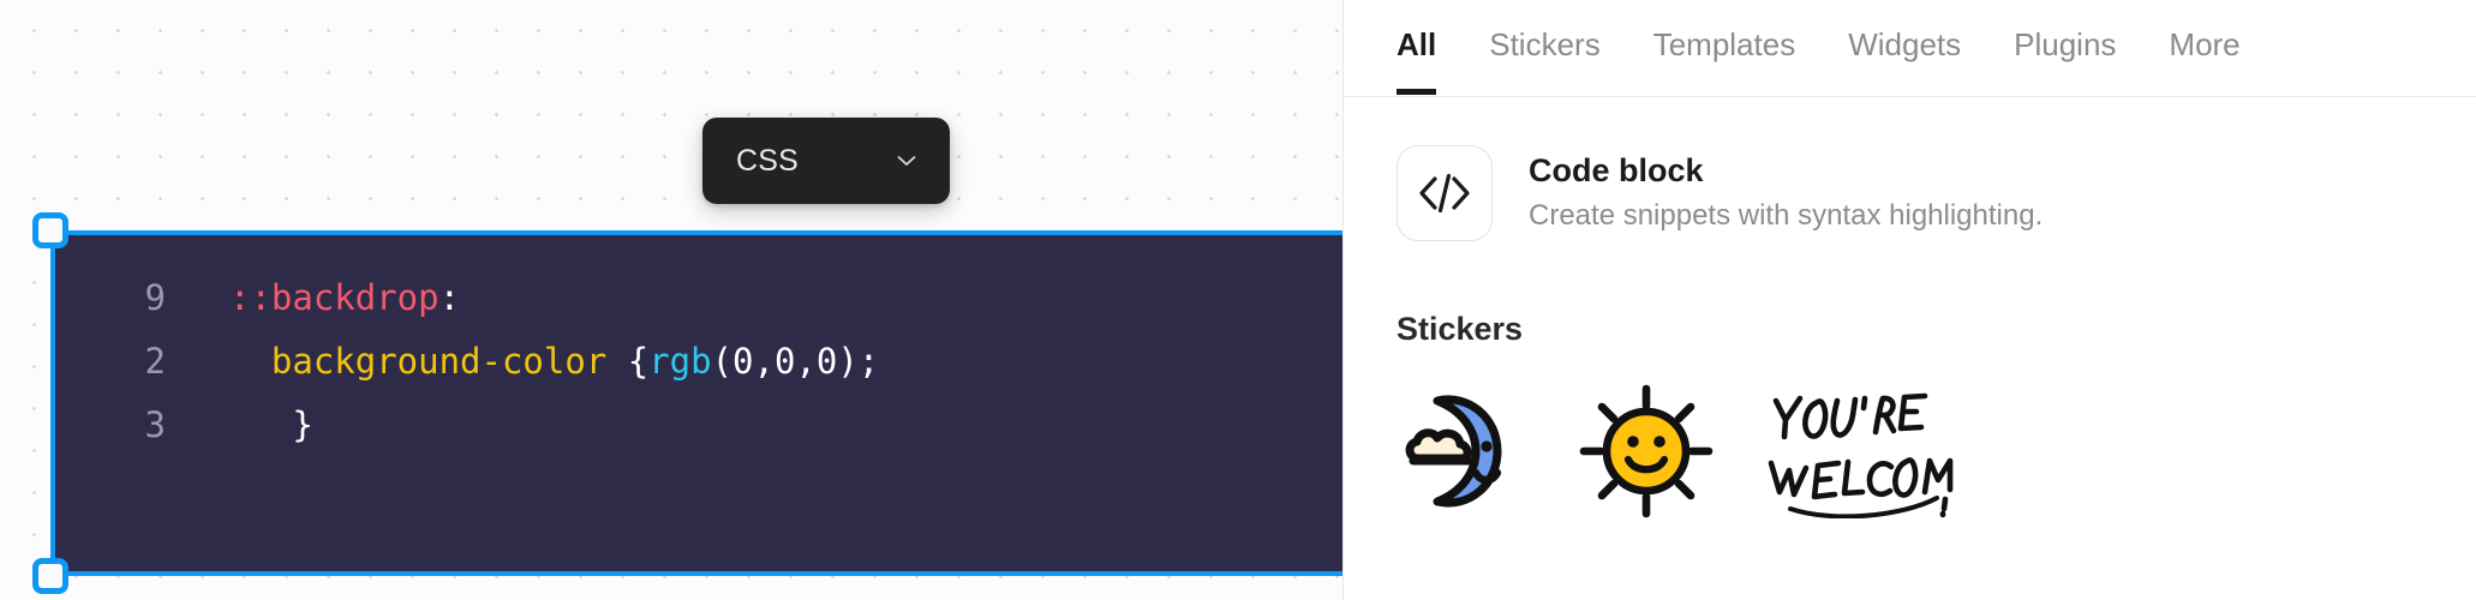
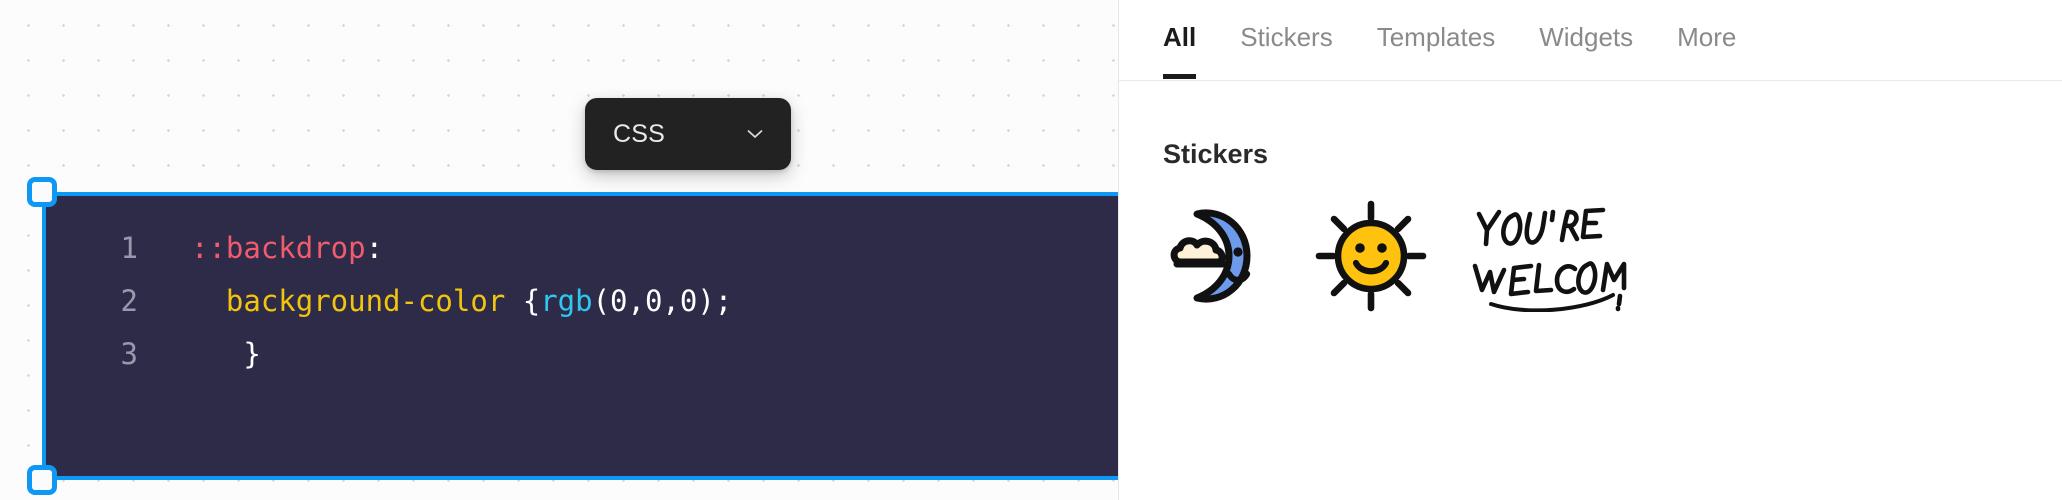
- 9
+ 1
  ::backdrop:
  2
  background-color {rgb(0,0,0);
  3
  }
  CSS
  All
  Stickers
  Templates
  Widgets
- Plugins
  More
- Code block
- Create snippets with syntax highlighting.
  Stickers
